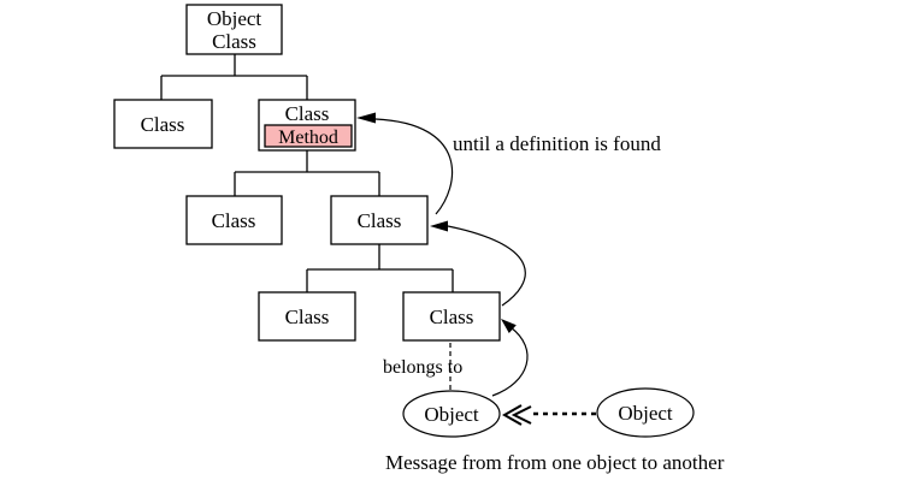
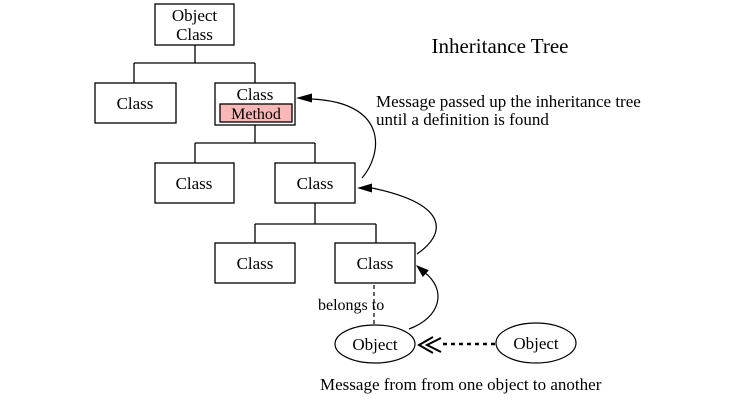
  Object
  Class
  Class
  Class
  Method
  Class
  Class
  Class
  Class
  Object
  Object
+ Inheritance Tree
+ Message passed up the inheritance tree
  until a definition is found
  belongs to
  Message from from one object to another
